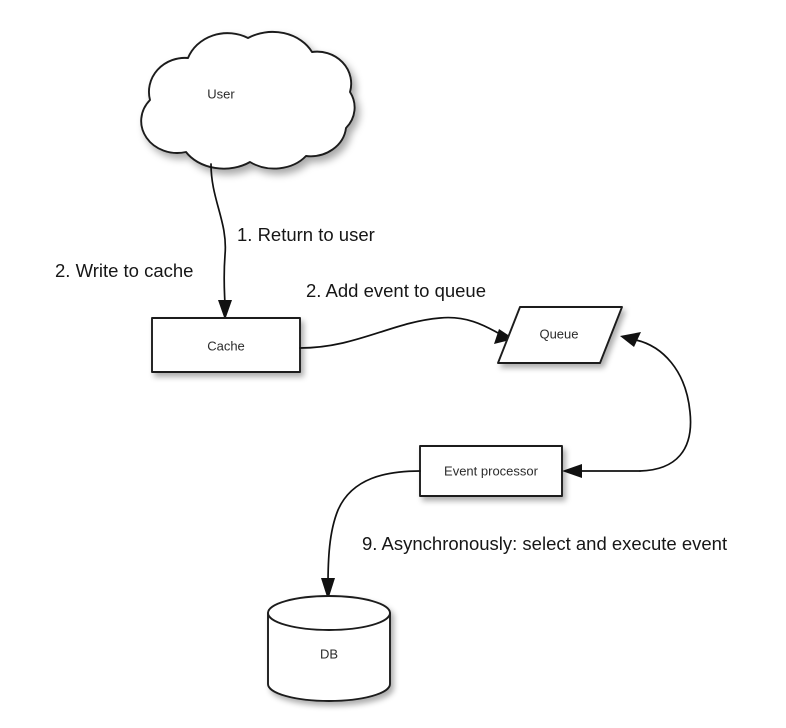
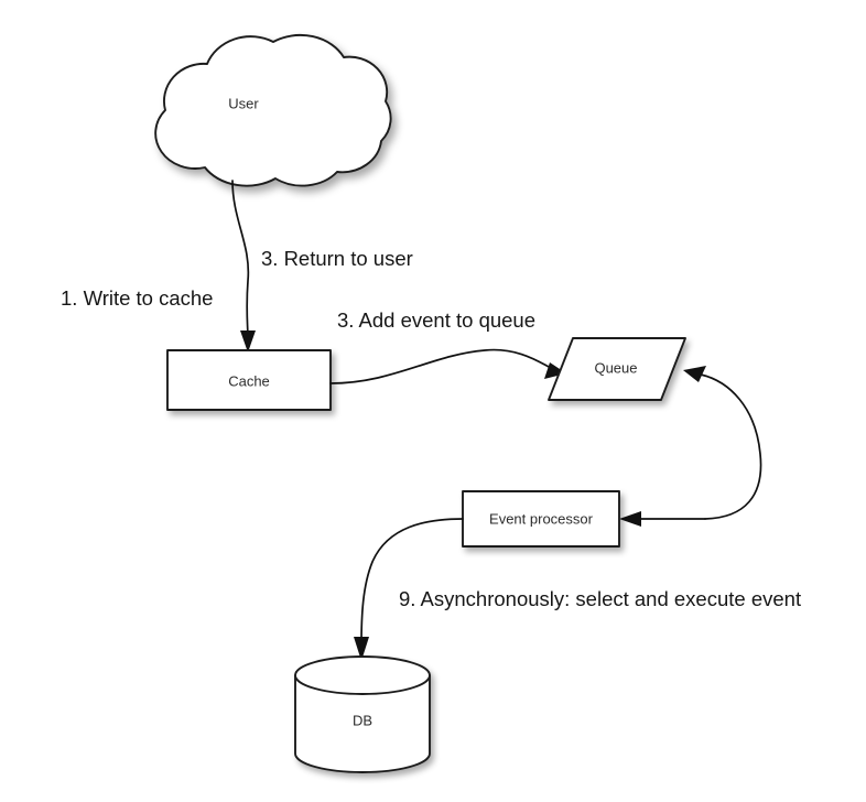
  User
  Cache
  Queue
  Event processor
  DB
- 2. Write to cache
+ 1. Write to cache
- 2. Add event to queue
+ 3. Add event to queue
- 1. Return to user
+ 3. Return to user
  9. Asynchronously: select and execute event
